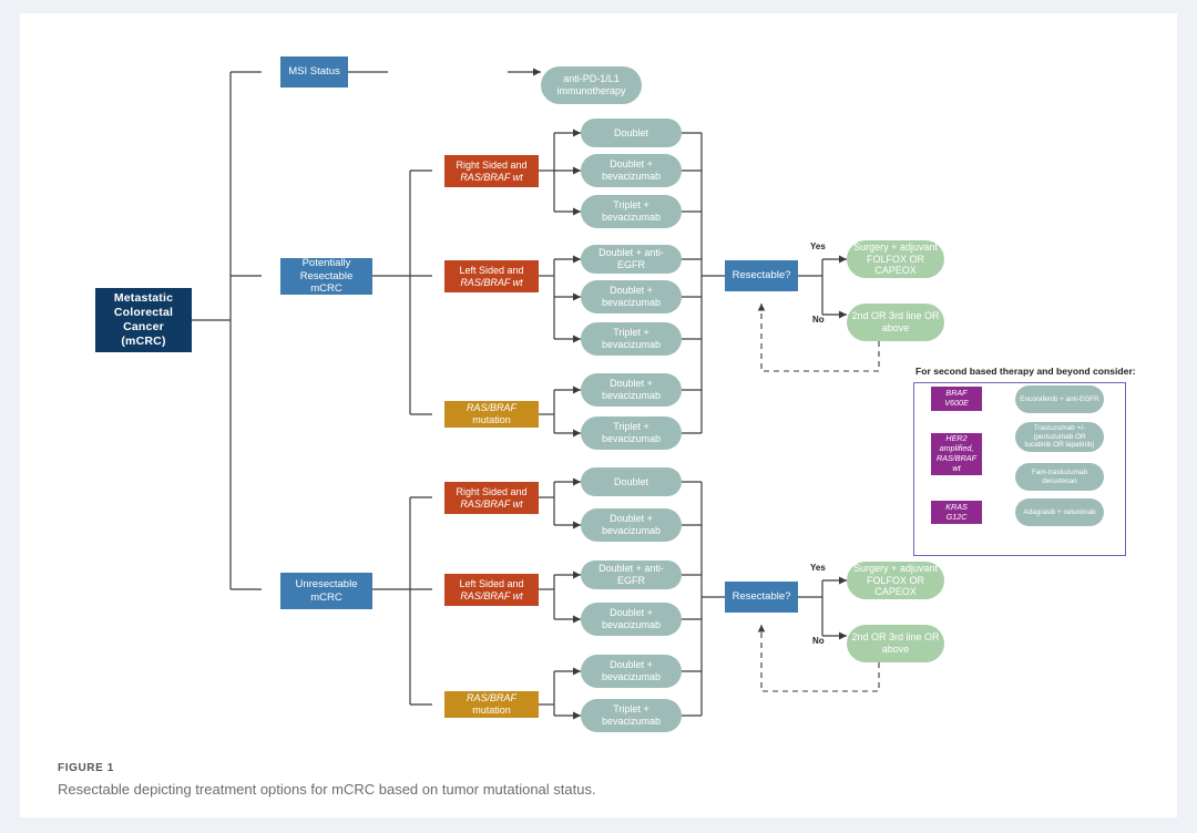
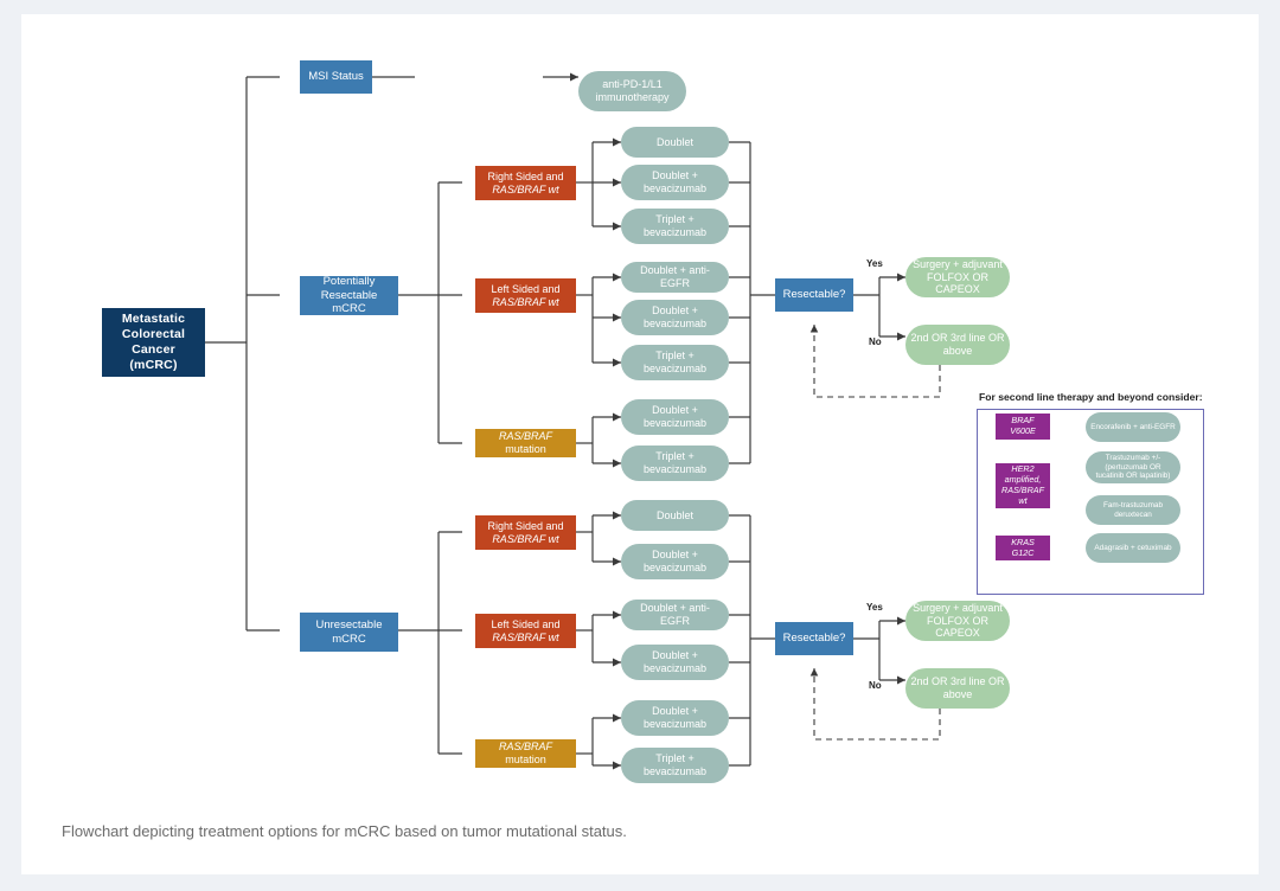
  Metastatic
  Colorectal Cancer
  (mCRC)
  MSI Status
  anti-PD-1/L1 immunotherapy
  Potentially Resectable mCRC
  Right Sided and
  RAS/BRAF wt
  Doublet
  Doublet + bevacizumab
  Triplet + bevacizumab
  Left Sided and
  RAS/BRAF wt
  Doublet + anti-EGFR
  Doublet + bevacizumab
  Triplet + bevacizumab
  RAS/BRAF mutation
  Doublet + bevacizumab
  Triplet + bevacizumab
  Resectable?
  Yes
  No
  Surgery + adjuvant FOLFOX OR CAPEOX
  2nd OR 3rd line OR above
  Unresectable mCRC
  Right Sided and
  RAS/BRAF wt
  Doublet
  Doublet + bevacizumab
  Left Sided and
  RAS/BRAF wt
  Doublet + anti-EGFR
  Doublet + bevacizumab
  RAS/BRAF mutation
  Doublet + bevacizumab
  Triplet + bevacizumab
  Resectable?
  Yes
  No
  Surgery + adjuvant FOLFOX OR CAPEOX
  2nd OR 3rd line OR above
- For second based therapy and beyond consider:
+ For second line therapy and beyond consider:
  BRAF V600E
  HER2 amplified, RAS/BRAF wt
  KRAS G12C
- FIGURE 1
- Resectable depicting treatment options for mCRC based on tumor mutational status.
+ Flowchart depicting treatment options for mCRC based on tumor mutational status.
